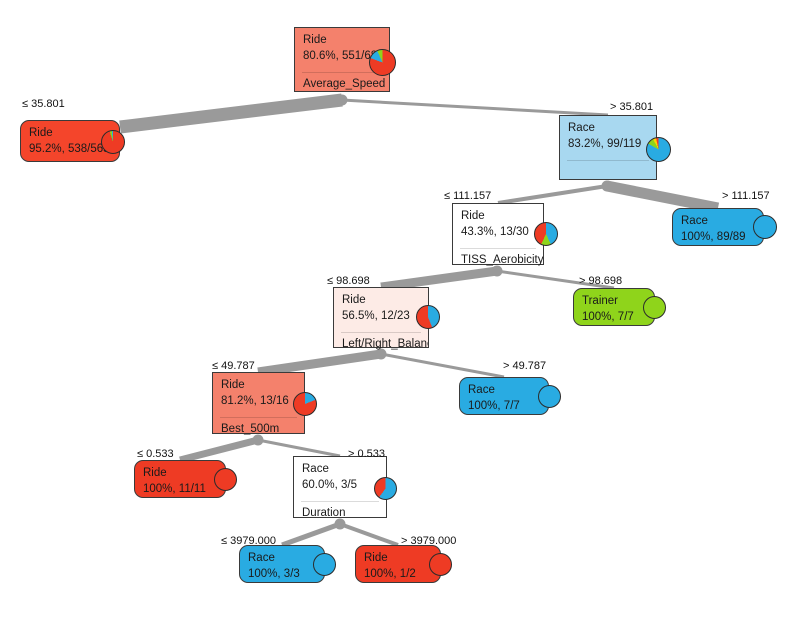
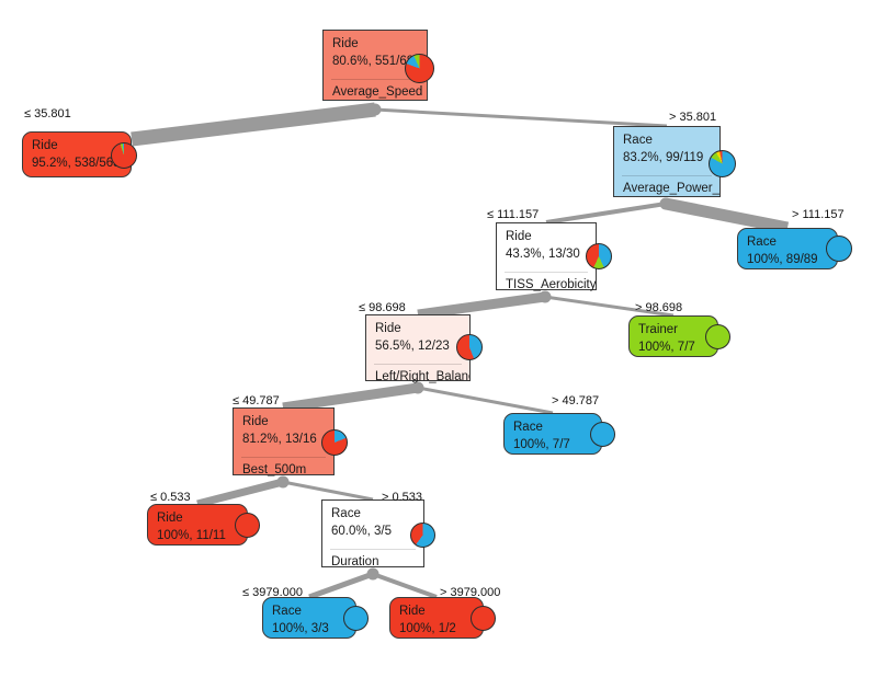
  ≤ 35.801
  > 35.801
  ≤ 111.157
  > 111.157
  ≤ 98.698
  > 98.698
  ≤ 49.787
  > 49.787
  ≤ 0.533
  > 0.533
  ≤ 3979.000
  > 3979.000
  Ride
  80.6%, 551/6
  Average_Speed
  Ride
  95.2%, 538/56
  Race
  83.2%, 99/119
+ Average_Power_
  Ride
  43.3%, 13/30
  TISS_Aerobicity
  Race
  100%, 89/89
  Ride
  56.5%, 12/23
  Left/Right_Balan
  Trainer
  100%, 7/7
  Ride
  81.2%, 13/16
  Best_500m
  Race
  100%, 7/7
  Ride
  100%, 11/11
  Race
  60.0%, 3/5
  Duration
  Race
  100%, 3/3
  Ride
  100%, 1/2
